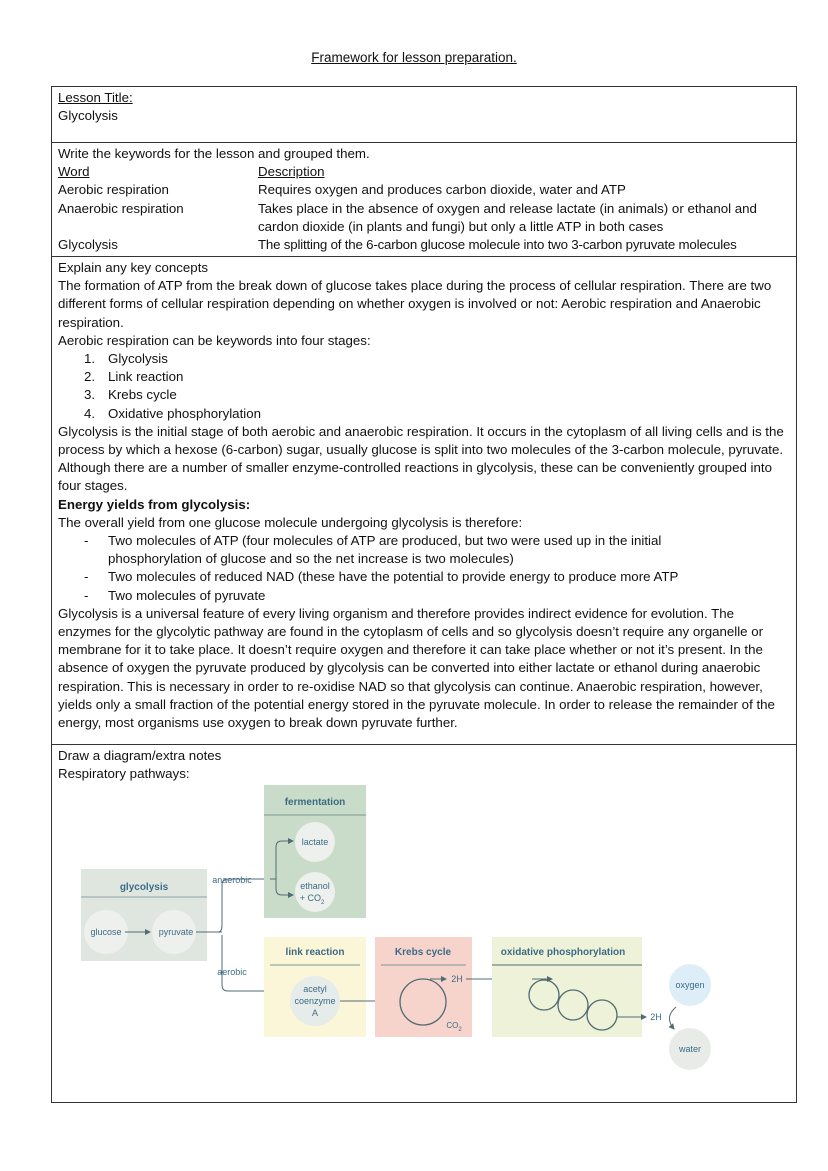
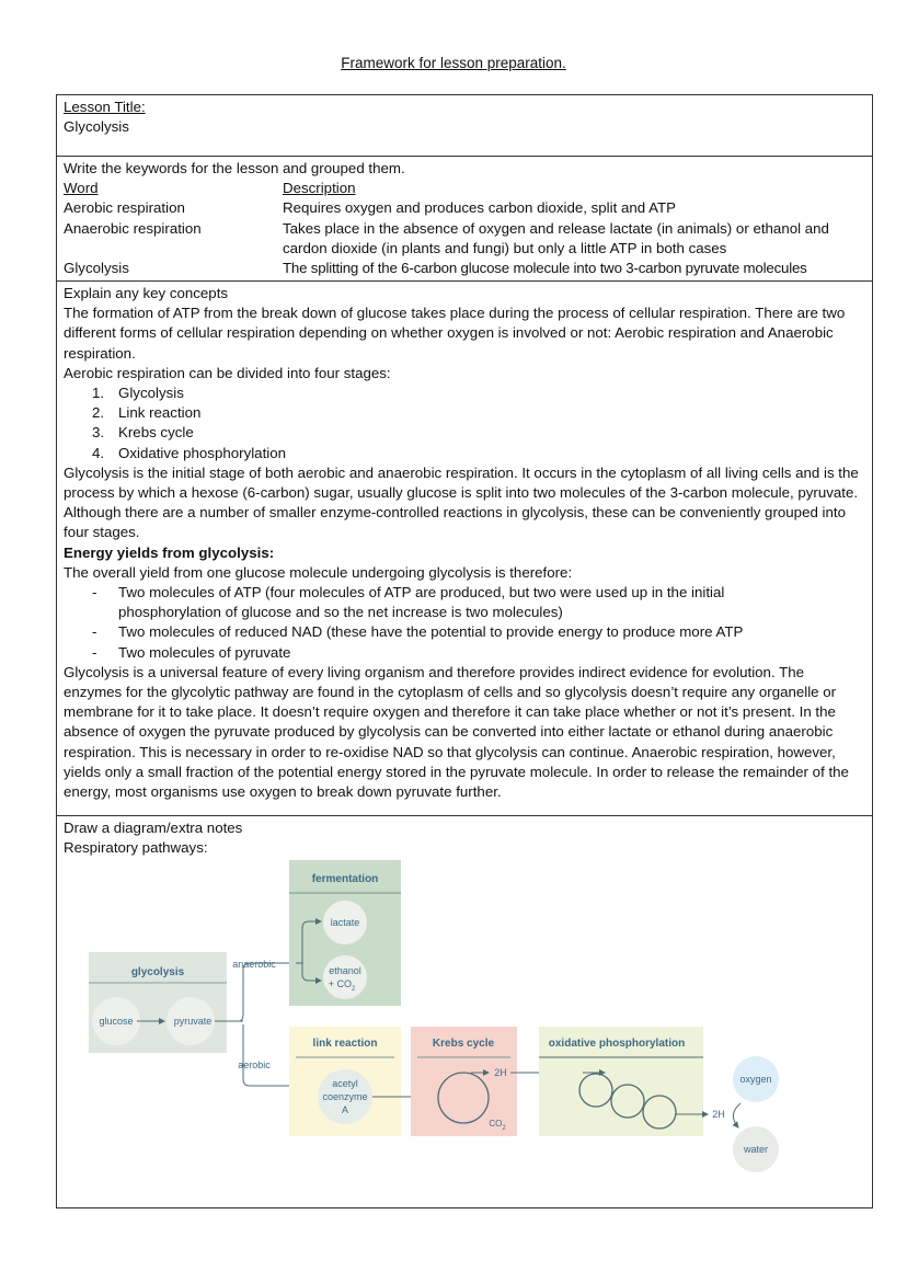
  Framework for lesson preparation.
  Lesson Title:
  Glycolysis
  Write the keywords for the lesson and grouped them.
  Word
  Description
  Aerobic respiration
- Requires oxygen and produces carbon dioxide, water and ATP
+ Requires oxygen and produces carbon dioxide, split and ATP
  Anaerobic respiration
  Takes place in the absence of oxygen and release lactate (in animals) or ethanol and cardon dioxide (in plants and fungi) but only a little ATP in both cases
  Glycolysis
  The splitting of the 6-carbon glucose molecule into two 3-carbon pyruvate molecules
  Explain any key concepts
  The formation of ATP from the break down of glucose takes place during the process of cellular respiration. There are two different forms of cellular respiration depending on whether oxygen is involved or not: Aerobic respiration and Anaerobic respiration.
- Aerobic respiration can be keywords into four stages:
+ Aerobic respiration can be divided into four stages:
  1. Glycolysis
  2. Link reaction
  3. Krebs cycle
  4. Oxidative phosphorylation
  Glycolysis is the initial stage of both aerobic and anaerobic respiration. It occurs in the cytoplasm of all living cells and is the process by which a hexose (6-carbon) sugar, usually glucose is split into two molecules of the 3-carbon molecule, pyruvate. Although there are a number of smaller enzyme-controlled reactions in glycolysis, these can be conveniently grouped into four stages.
  Energy yields from glycolysis:
  The overall yield from one glucose molecule undergoing glycolysis is therefore:
  -
  Two molecules of ATP (four molecules of ATP are produced, but two were used up in the initial phosphorylation of glucose and so the net increase is two molecules)
  -
  Two molecules of reduced NAD (these have the potential to provide energy to produce more ATP
  -
  Two molecules of pyruvate
  Glycolysis is a universal feature of every living organism and therefore provides indirect evidence for evolution. The enzymes for the glycolytic pathway are found in the cytoplasm of cells and so glycolysis doesn’t require any organelle or membrane for it to take place. It doesn’t require oxygen and therefore it can take place whether or not it’s present. In the absence of oxygen the pyruvate produced by glycolysis can be converted into either lactate or ethanol during anaerobic respiration. This is necessary in order to re-oxidise NAD so that glycolysis can continue. Anaerobic respiration, however, yields only a small fraction of the potential energy stored in the pyruvate molecule. In order to release the remainder of the energy, most organisms use oxygen to break down pyruvate further.
  Draw a diagram/extra notes
  Respiratory pathways:
  glycolysis
  glucose
  pyruvate
  anaerobic
  aerobic
  fermentation
  lactate
  ethanol
  + CO
  link reaction
  acetyl
  coenzyme
  A
  Krebs cycle
  2H
  oxidative phosphorylation
  2H
  oxygen
  water
